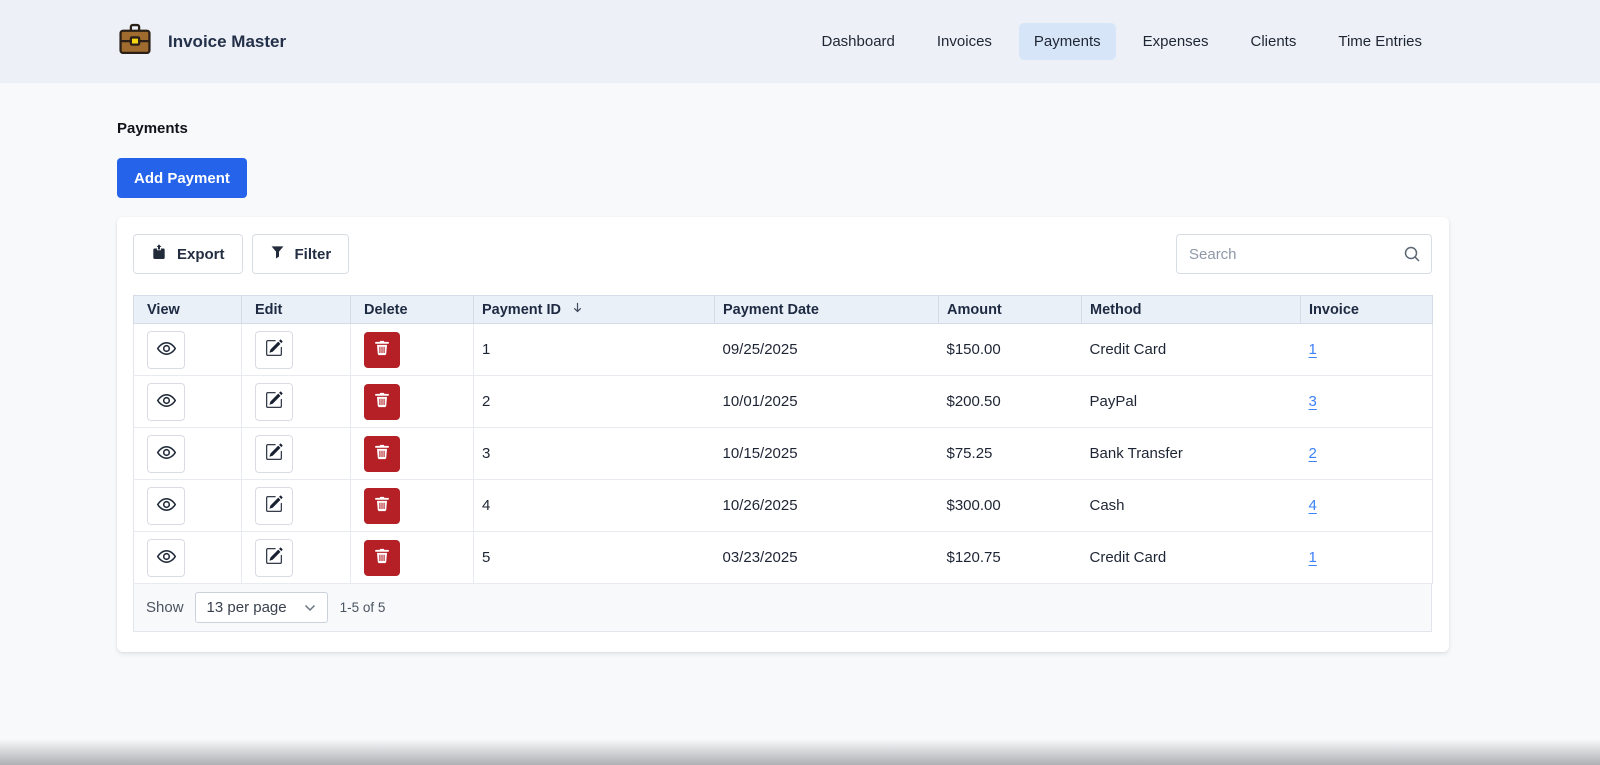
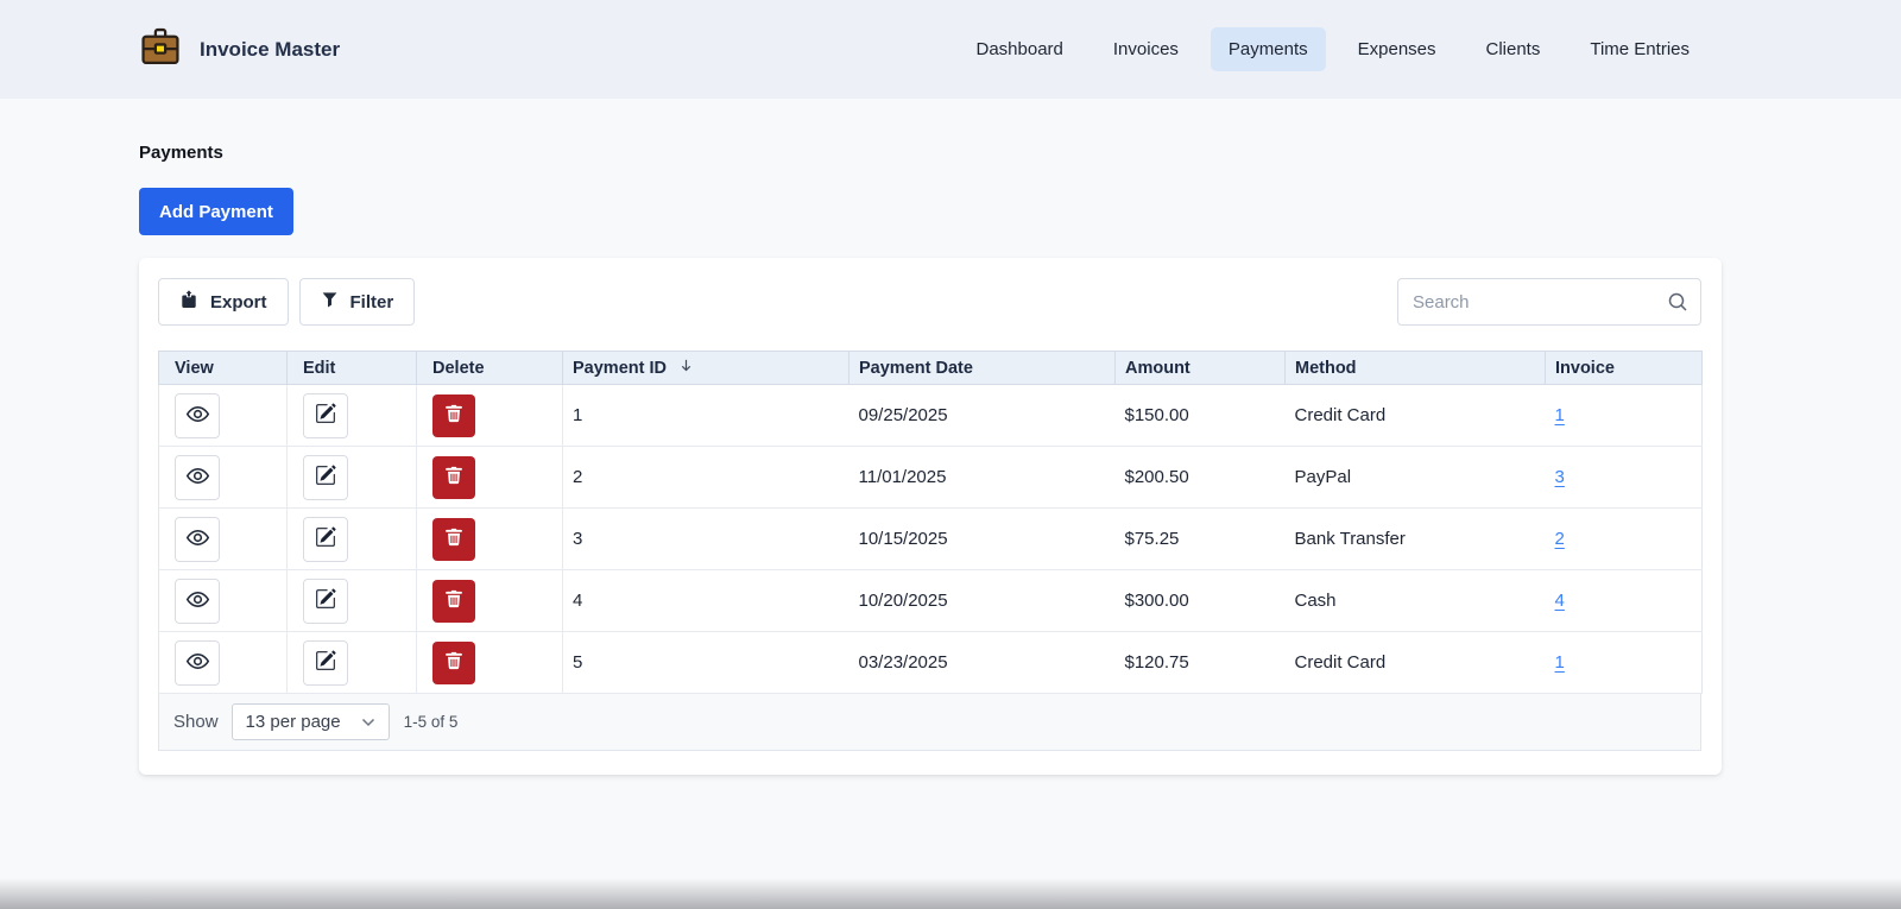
  Invoice Master
  Dashboard
  Invoices
  Payments
  Expenses
  Clients
  Time Entries
  Payments
  Add Payment
  Export
  Filter
  Search
  View	Edit	Delete	Payment ID	Payment Date	Amount	Method	Invoice
  			1	09/25/2025	$150.00	Credit Card	1
- 			2	10/01/2025	$200.50	PayPal	3
+ 			2	11/01/2025	$200.50	PayPal	3
  			3	10/15/2025	$75.25	Bank Transfer	2
- 			4	10/26/2025	$300.00	Cash	4
+ 			4	10/20/2025	$300.00	Cash	4
  			5	03/23/2025	$120.75	Credit Card	1
  Show
  13 per page
  1-5 of 5
